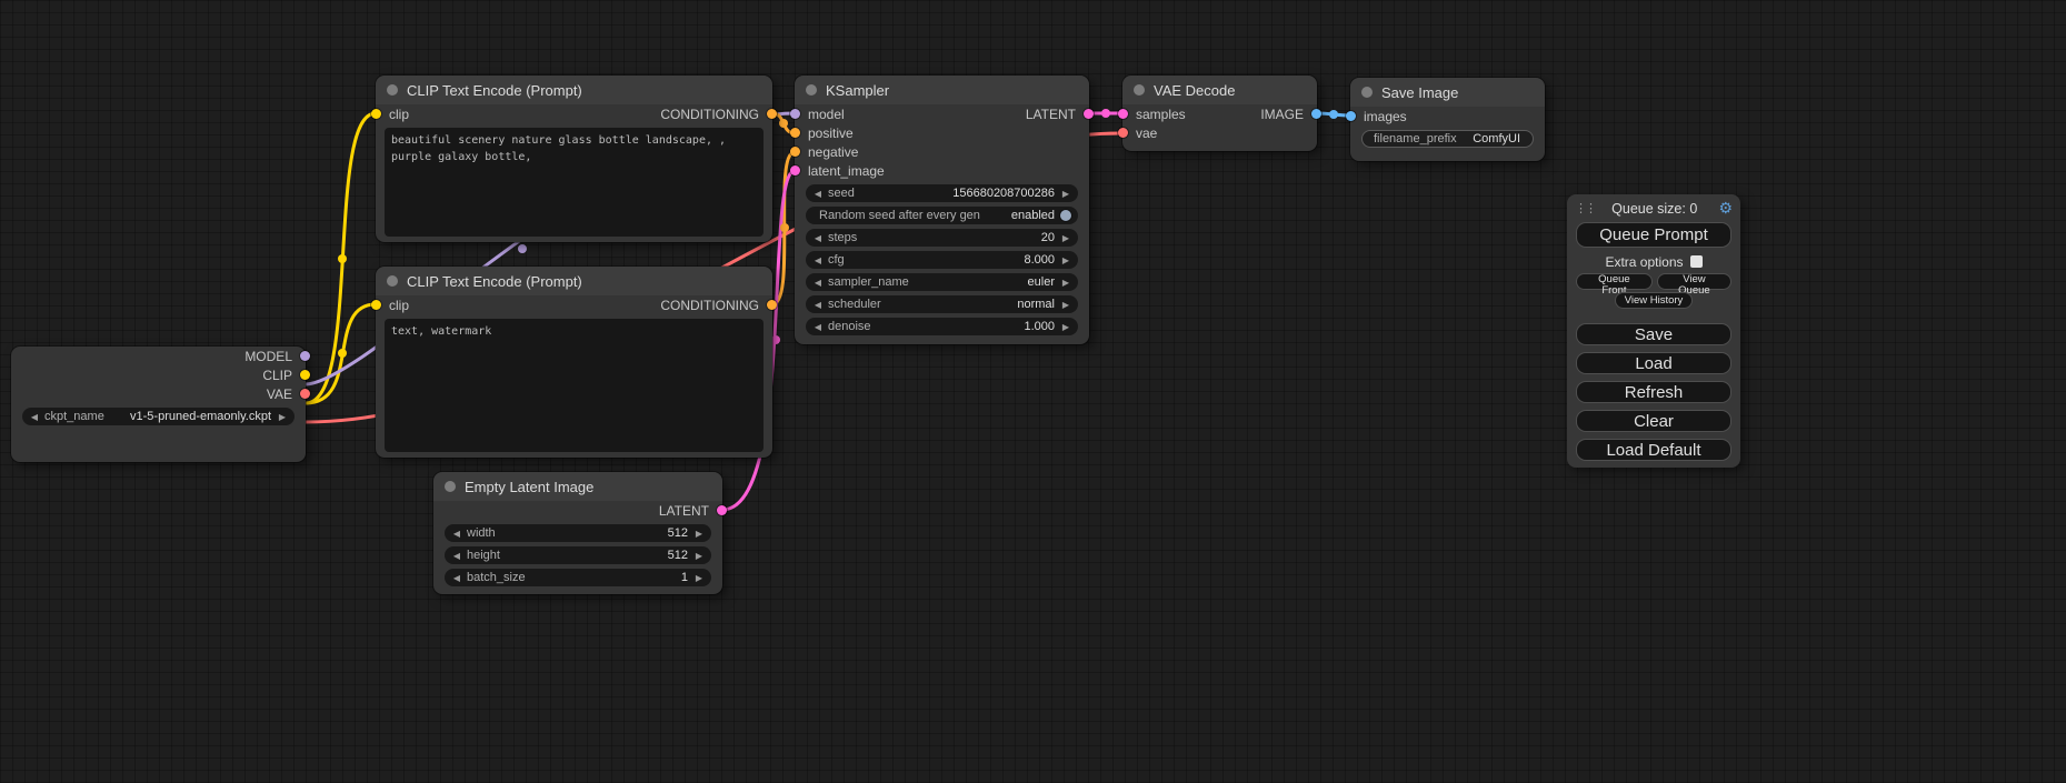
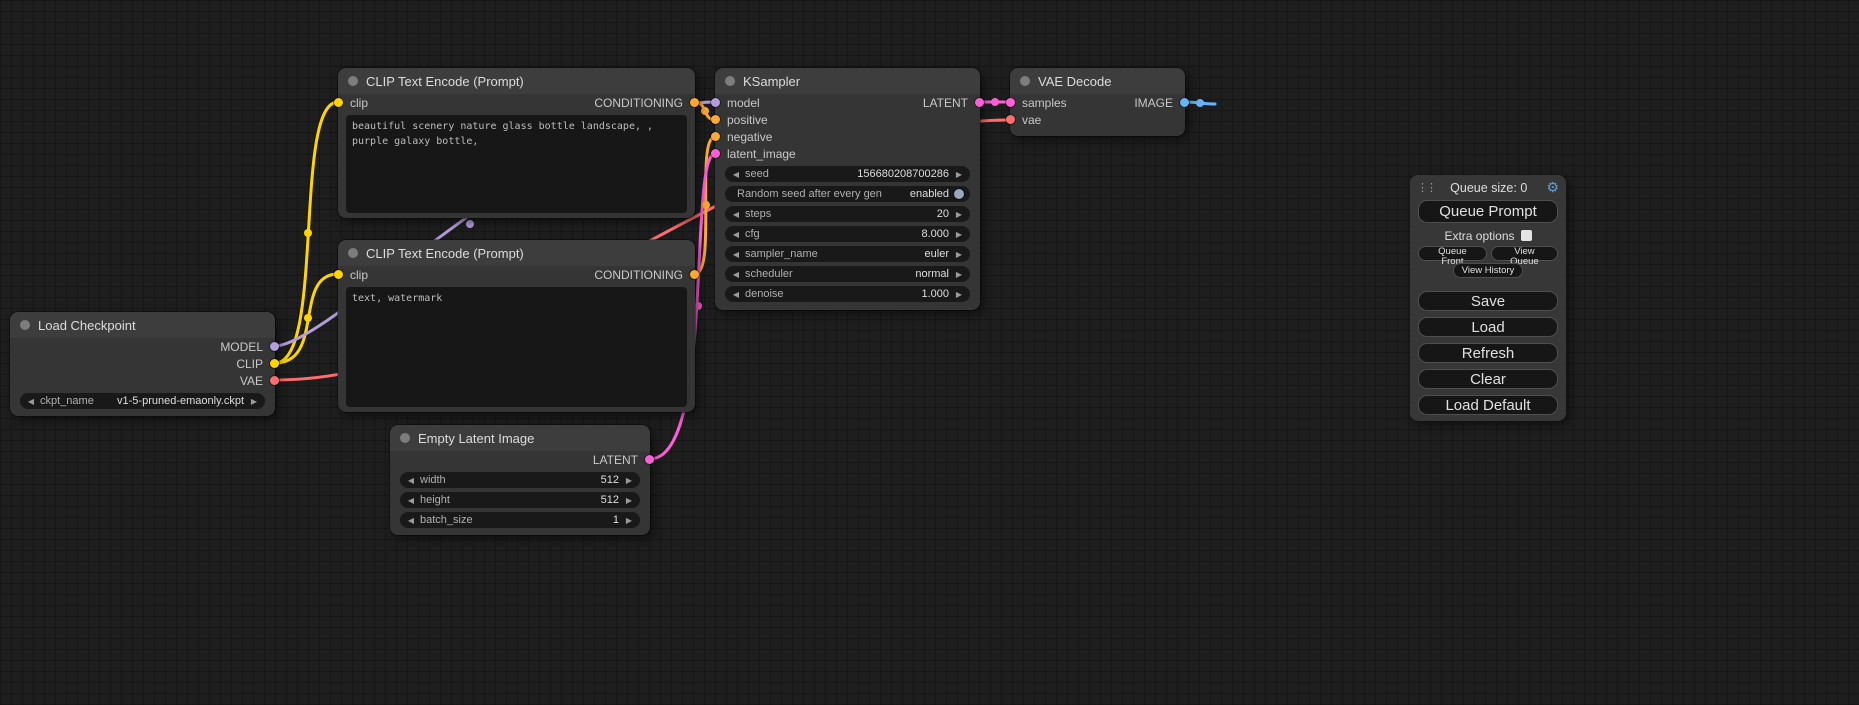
+ Load Checkpoint
  MODEL
  CLIP
  VAE
  ◀
  ckpt_name
  v1-5-pruned-emaonly.ckpt
  ▶
  CLIP Text Encode (Prompt)
  clip
  CONDITIONING
  beautiful scenery nature glass bottle landscape, , purple galaxy bottle,
  CLIP Text Encode (Prompt)
  clip
  CONDITIONING
  text, watermark
  Empty Latent Image
  LATENT
  ◀
  width
  512
  ▶
  ◀
  height
  512
  ▶
  ◀
  batch_size
  1
  ▶
  KSampler
  model
  LATENT
  positive
  negative
  latent_image
  ◀
  seed
  156680208700286
  ▶
  Random seed after every gen
  enabled
  ◀
  steps
  20
  ▶
  ◀
  cfg
  8.000
  ▶
  ◀
  sampler_name
  euler
  ▶
  ◀
  scheduler
  normal
  ▶
  ◀
  denoise
  1.000
  ▶
  VAE Decode
  samples
  IMAGE
  vae
- Save Image
- images
- filename_prefix
- ComfyUI
  ⋮⋮
  Queue size: 0
  ⚙
  Queue Prompt
  Extra options
  Queue Front
  View Queue
  View History
  Save
  Load
  Refresh
  Clear
  Load Default
